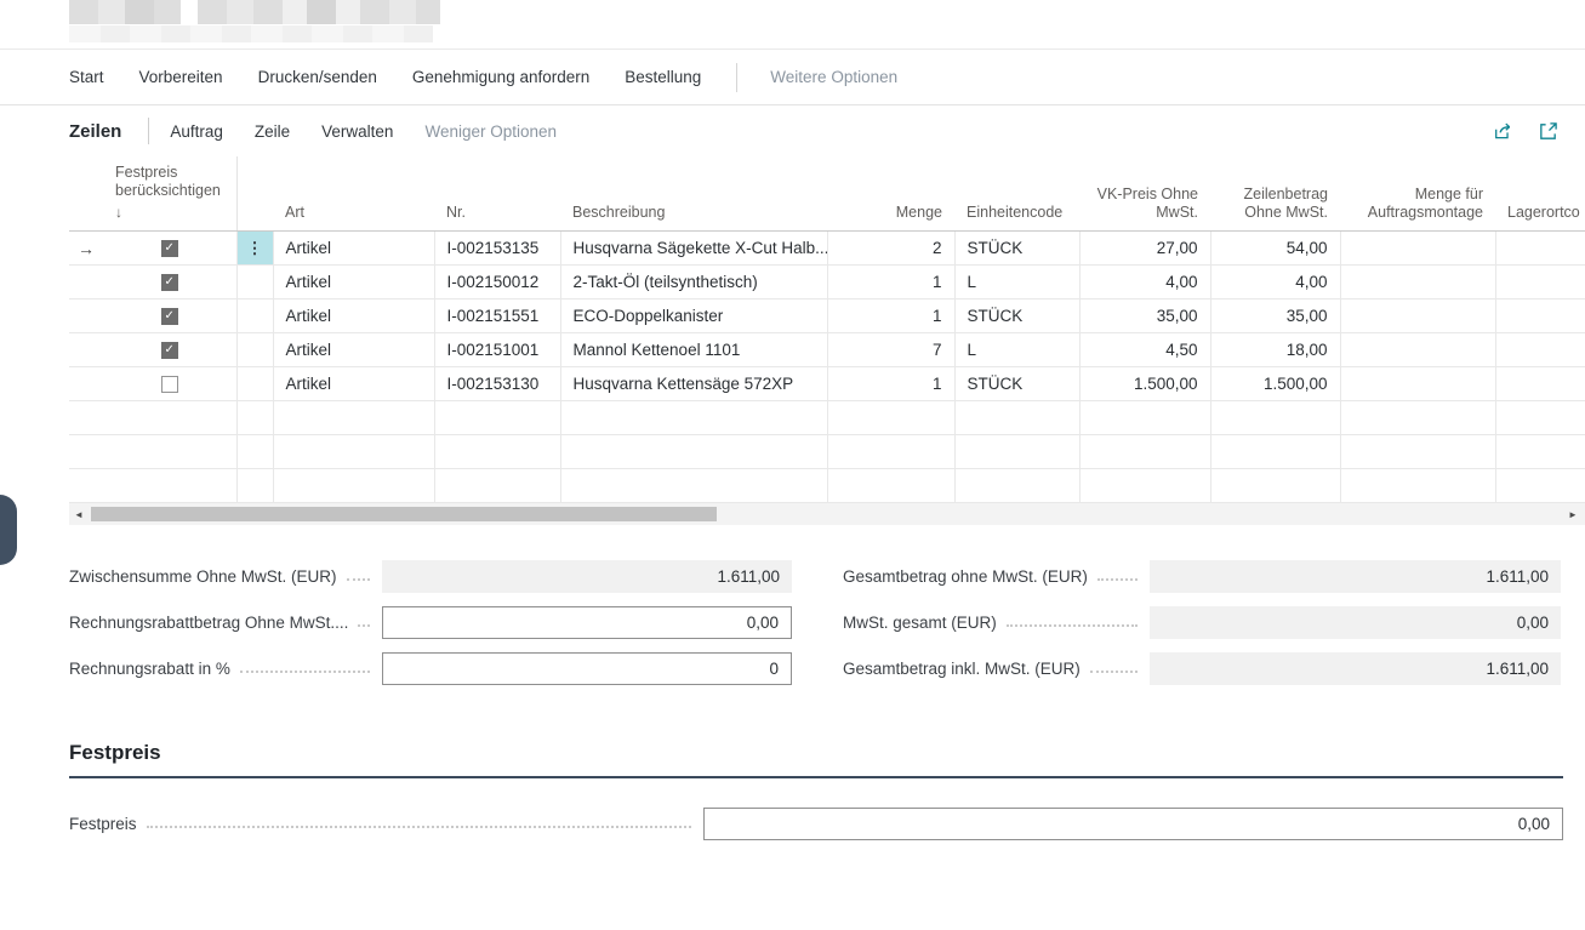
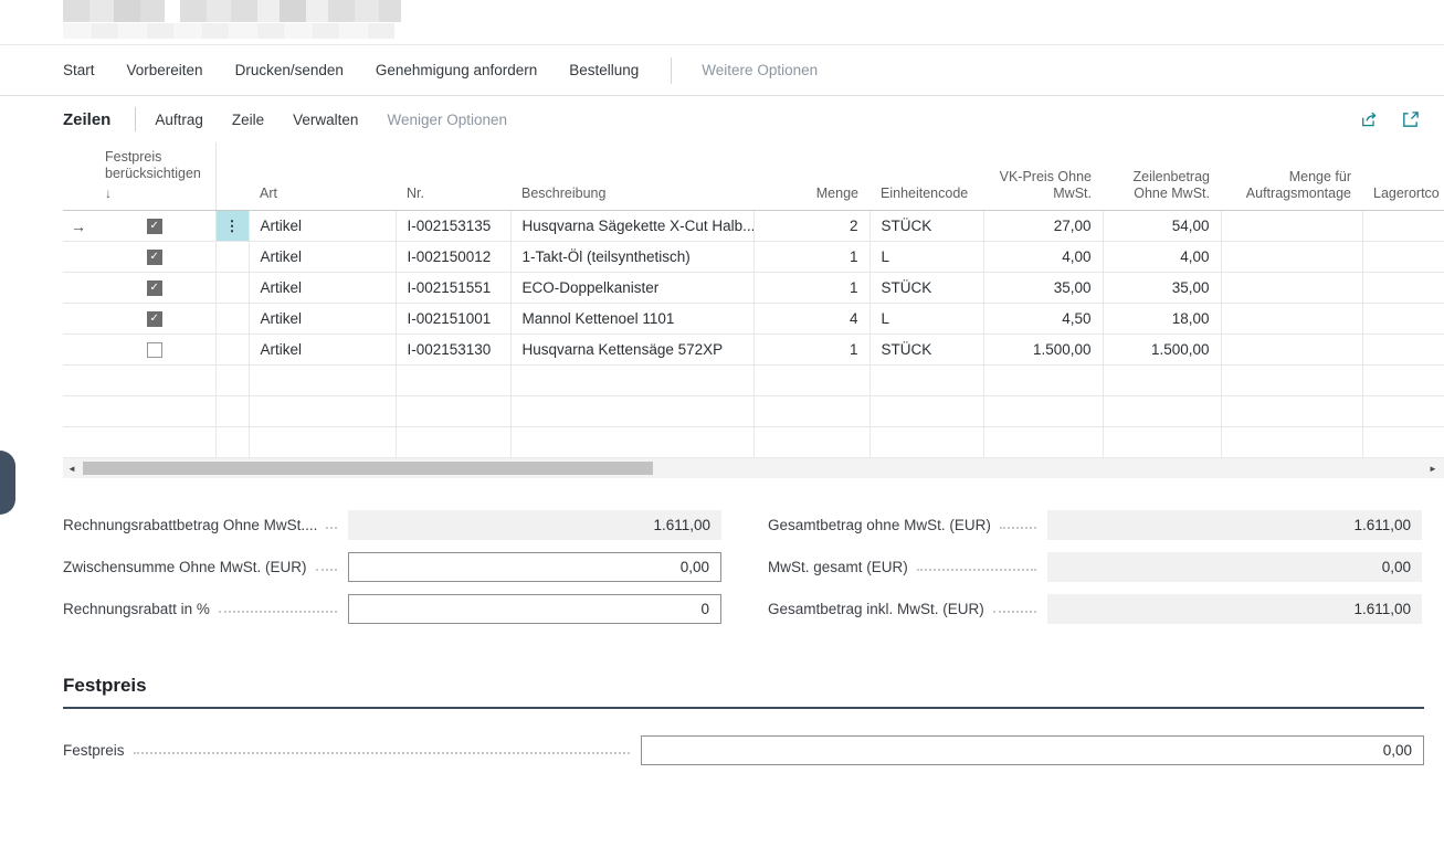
  Start
  Vorbereiten
  Drucken/senden
  Genehmigung anfordern
  Bestellung
  Weitere Optionen
  Zeilen
  Auftrag
  Zeile
  Verwalten
  Weniger Optionen
  	Festpreis berücksichtigen ↓		Art	Nr.	Beschreibung	Menge	Einheitencode	VK-Preis Ohne MwSt.	Zeilenbetrag Ohne MwSt.	Menge für Auftragsmontage	Lagerortco
  →	✓	⋮	Artikel	I-002153135	Husqvarna Sägekette X-Cut Halb...	2	STÜCK	27,00	54,00
- 	✓		Artikel	I-002150012	2-Takt-Öl (teilsynthetisch)	1	L	4,00	4,00
+ 	✓		Artikel	I-002150012	1-Takt-Öl (teilsynthetisch)	1	L	4,00	4,00
  	✓		Artikel	I-002151551	ECO-Doppelkanister	1	STÜCK	35,00	35,00
- 	✓		Artikel	I-002151001	Mannol Kettenoel 1101	7	L	4,50	18,00
+ 	✓		Artikel	I-002151001	Mannol Kettenoel 1101	4	L	4,50	18,00
  			Artikel	I-002153130	Husqvarna Kettensäge 572XP	1	STÜCK	1.500,00	1.500,00
  ◄
  ►
- Zwischensumme Ohne MwSt. (EUR)
+ Rechnungsrabattbetrag Ohne MwSt....
  1.611,00
- Rechnungsrabattbetrag Ohne MwSt....
+ Zwischensumme Ohne MwSt. (EUR)
  0,00
  Rechnungsrabatt in %
  0
  Gesamtbetrag ohne MwSt. (EUR)
  1.611,00
  MwSt. gesamt (EUR)
  0,00
  Gesamtbetrag inkl. MwSt. (EUR)
  1.611,00
  Festpreis
  Festpreis
  0,00
